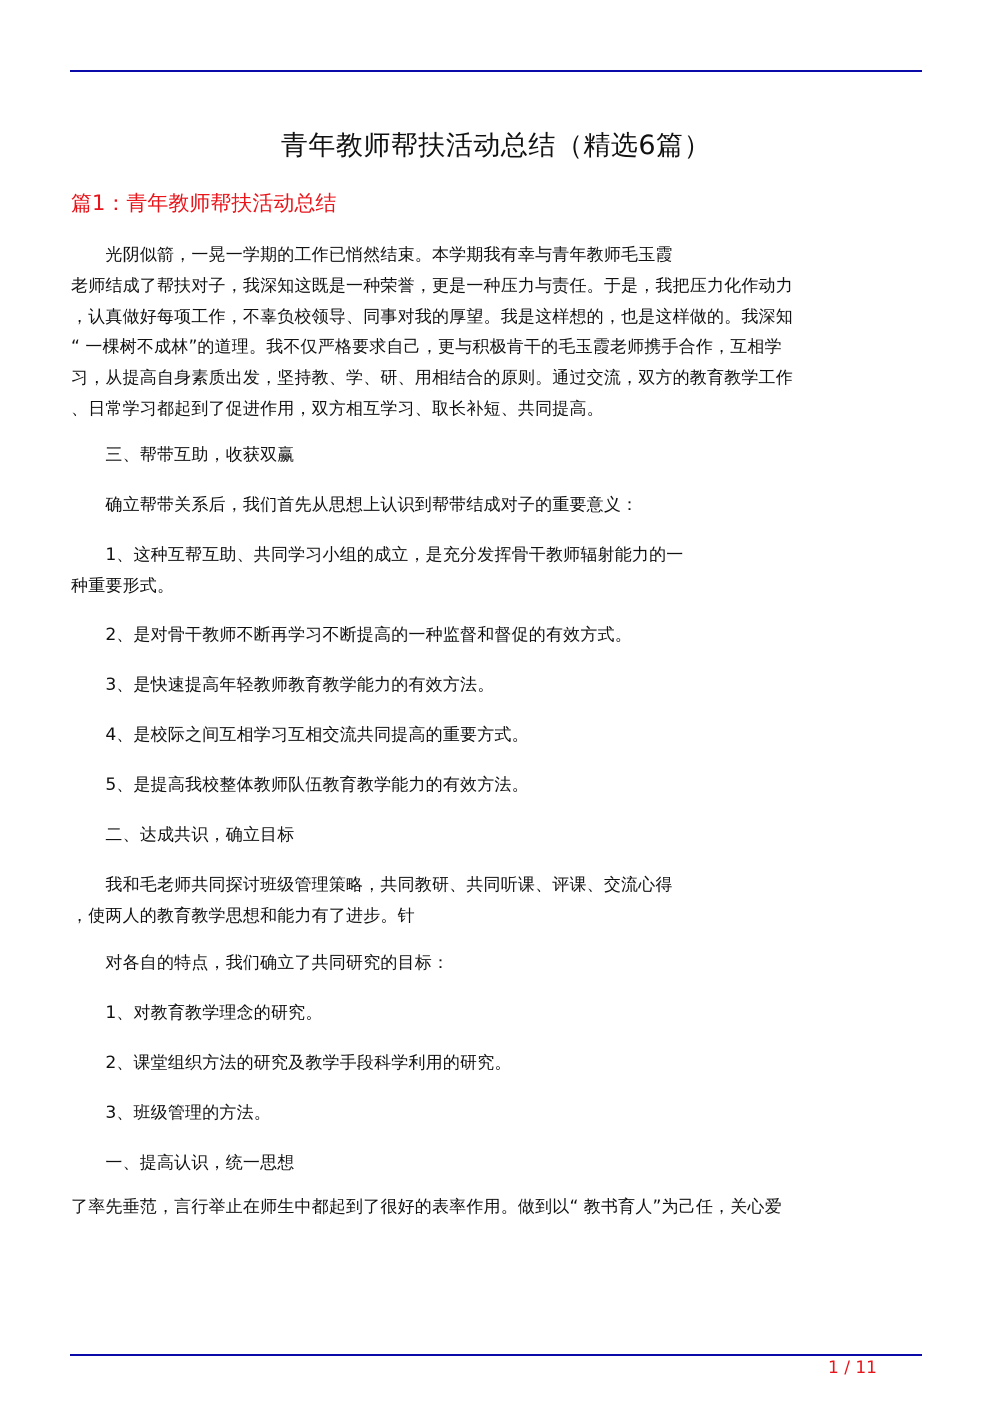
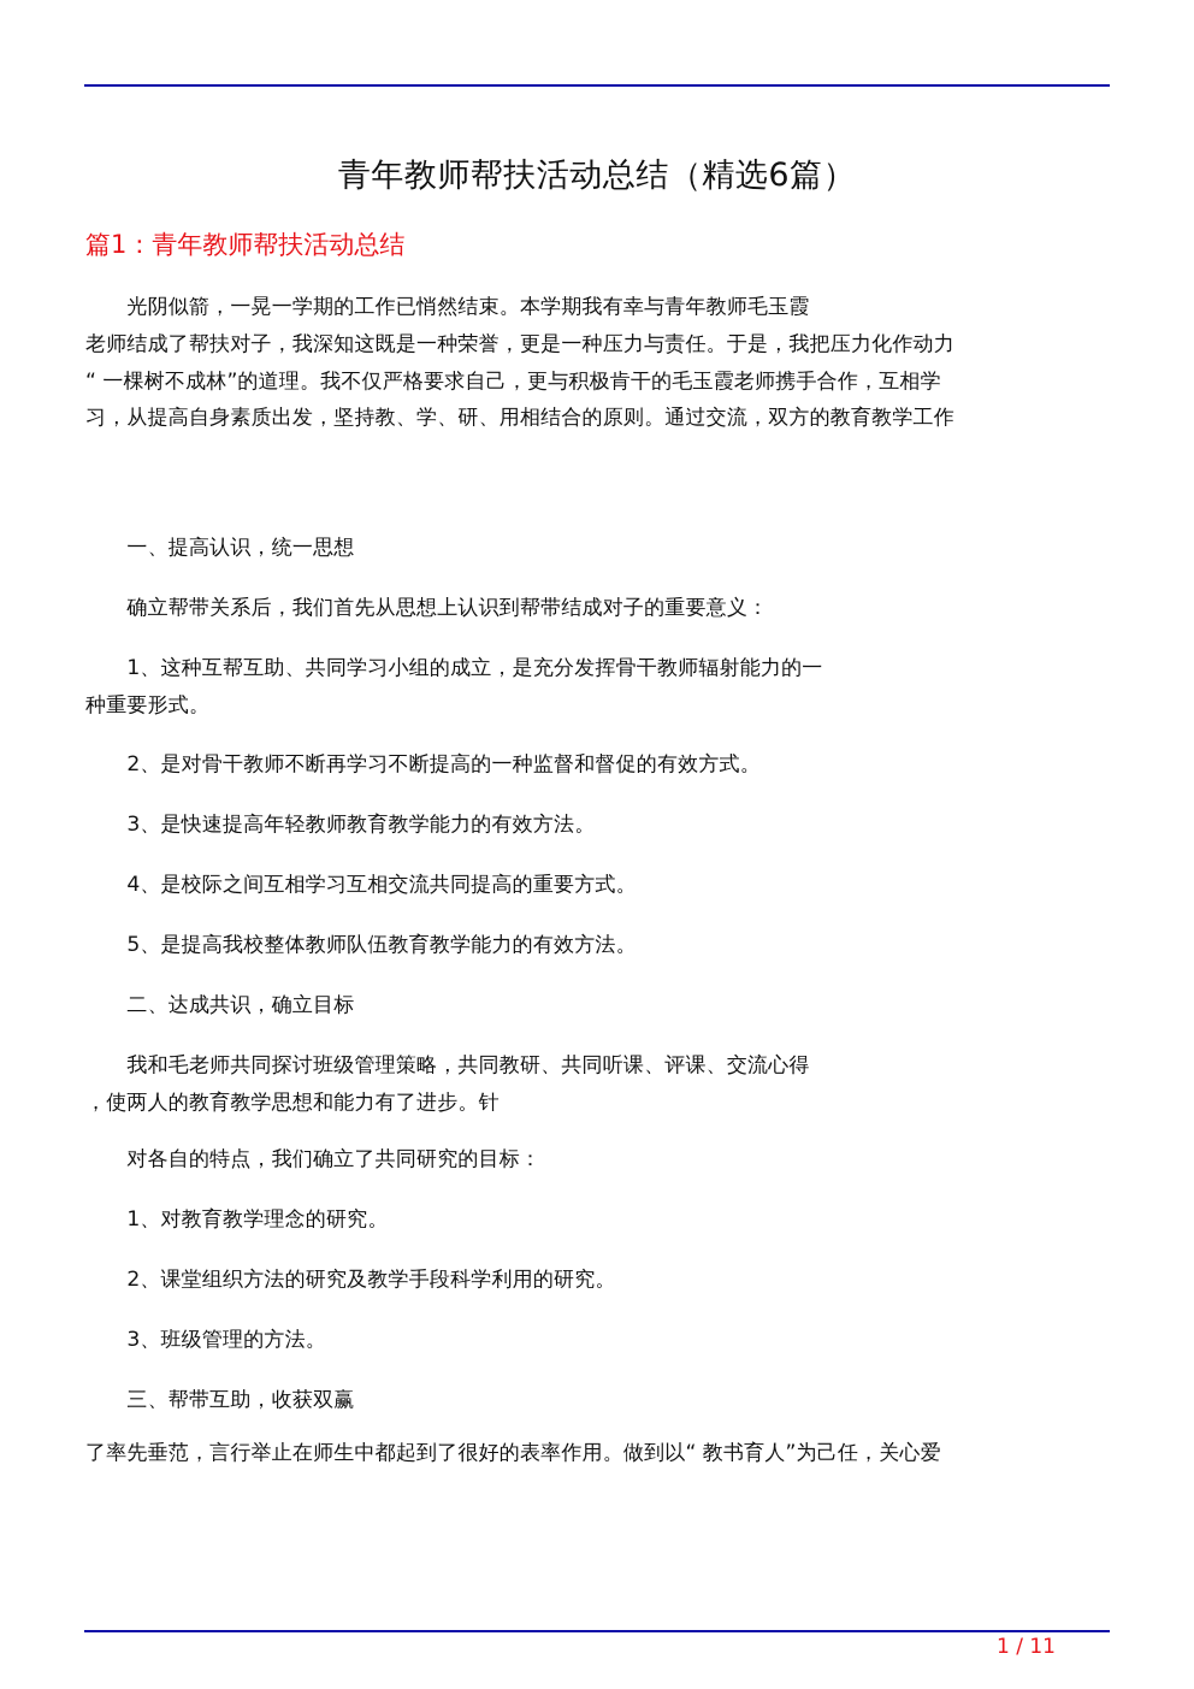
  青年教师帮扶活动总结（精选6篇）
  篇1：青年教师帮扶活动总结
  光阴似箭，一晃一学期的工作已悄然结束。本学期我有幸与青年教师毛玉霞
  老师结成了帮扶对子，我深知这既是一种荣誉，更是一种压力与责任。于是，我把压力化作动力
- ，认真做好每项工作，不辜负校领导、同事对我的厚望。我是这样想的，也是这样做的。我深知
  “ 一棵树不成林”的道理。我不仅严格要求自己，更与积极肯干的毛玉霞老师携手合作，互相学
  习，从提高自身素质出发，坚持教、学、研、用相结合的原则。通过交流，双方的教育教学工作
- 、日常学习都起到了促进作用，双方相互学习、取长补短、共同提高。
- 三、帮带互助，收获双赢
+ 一、提高认识，统一思想
  确立帮带关系后，我们首先从思想上认识到帮带结成对子的重要意义：
  1、这种互帮互助、共同学习小组的成立，是充分发挥骨干教师辐射能力的一
  种重要形式。
  2、是对骨干教师不断再学习不断提高的一种监督和督促的有效方式。
  3、是快速提高年轻教师教育教学能力的有效方法。
  4、是校际之间互相学习互相交流共同提高的重要方式。
  5、是提高我校整体教师队伍教育教学能力的有效方法。
  二、达成共识，确立目标
  我和毛老师共同探讨班级管理策略，共同教研、共同听课、评课、交流心得
  ，使两人的教育教学思想和能力有了进步。针
  对各自的特点，我们确立了共同研究的目标：
  1、对教育教学理念的研究。
  2、课堂组织方法的研究及教学手段科学利用的研究。
  3、班级管理的方法。
- 一、提高认识，统一思想
+ 三、帮带互助，收获双赢
  了率先垂范，言行举止在师生中都起到了很好的表率作用。做到以“ 教书育人”为己任，关心爱
  1 / 11
